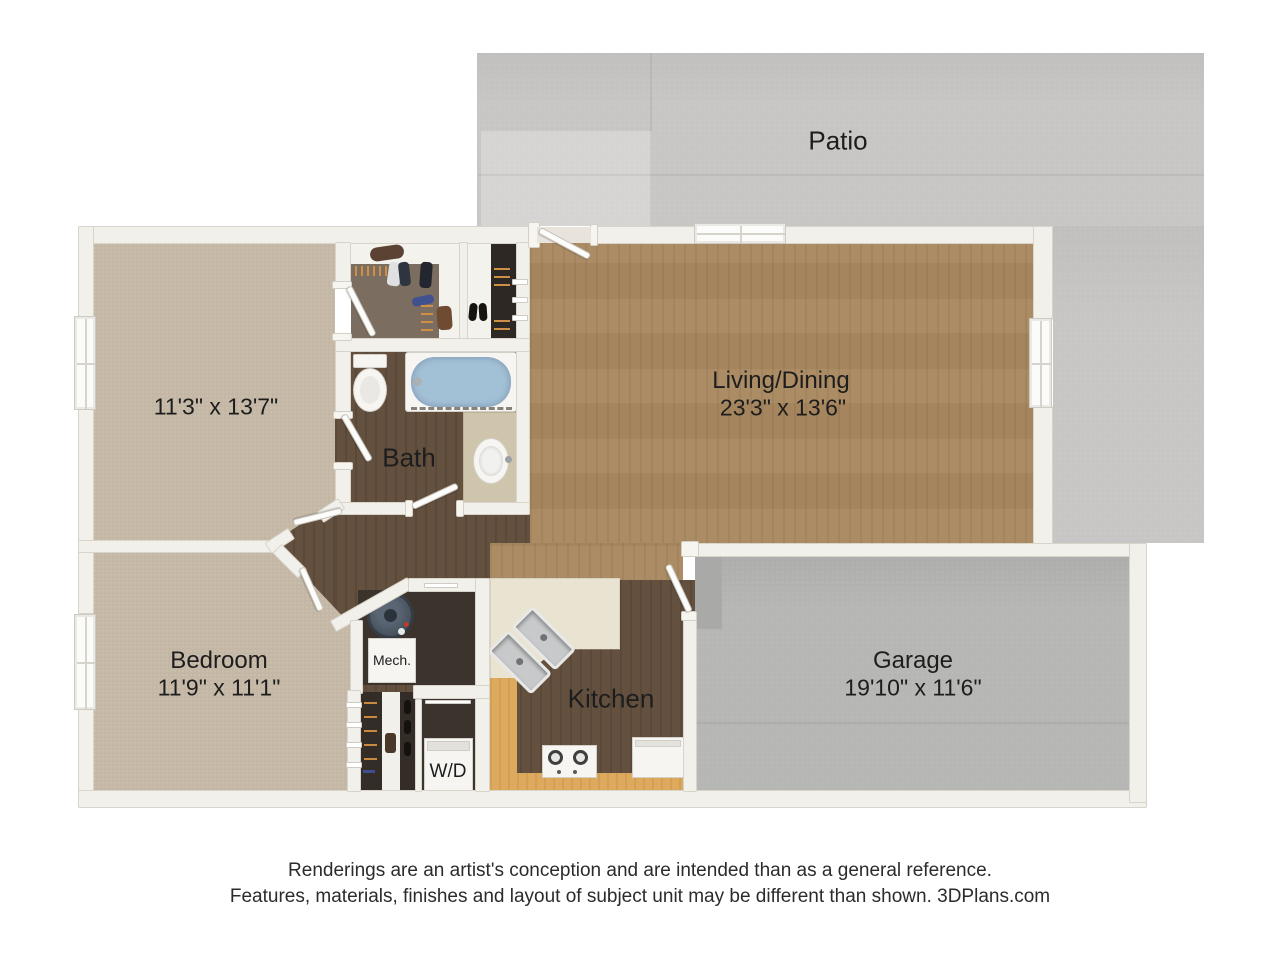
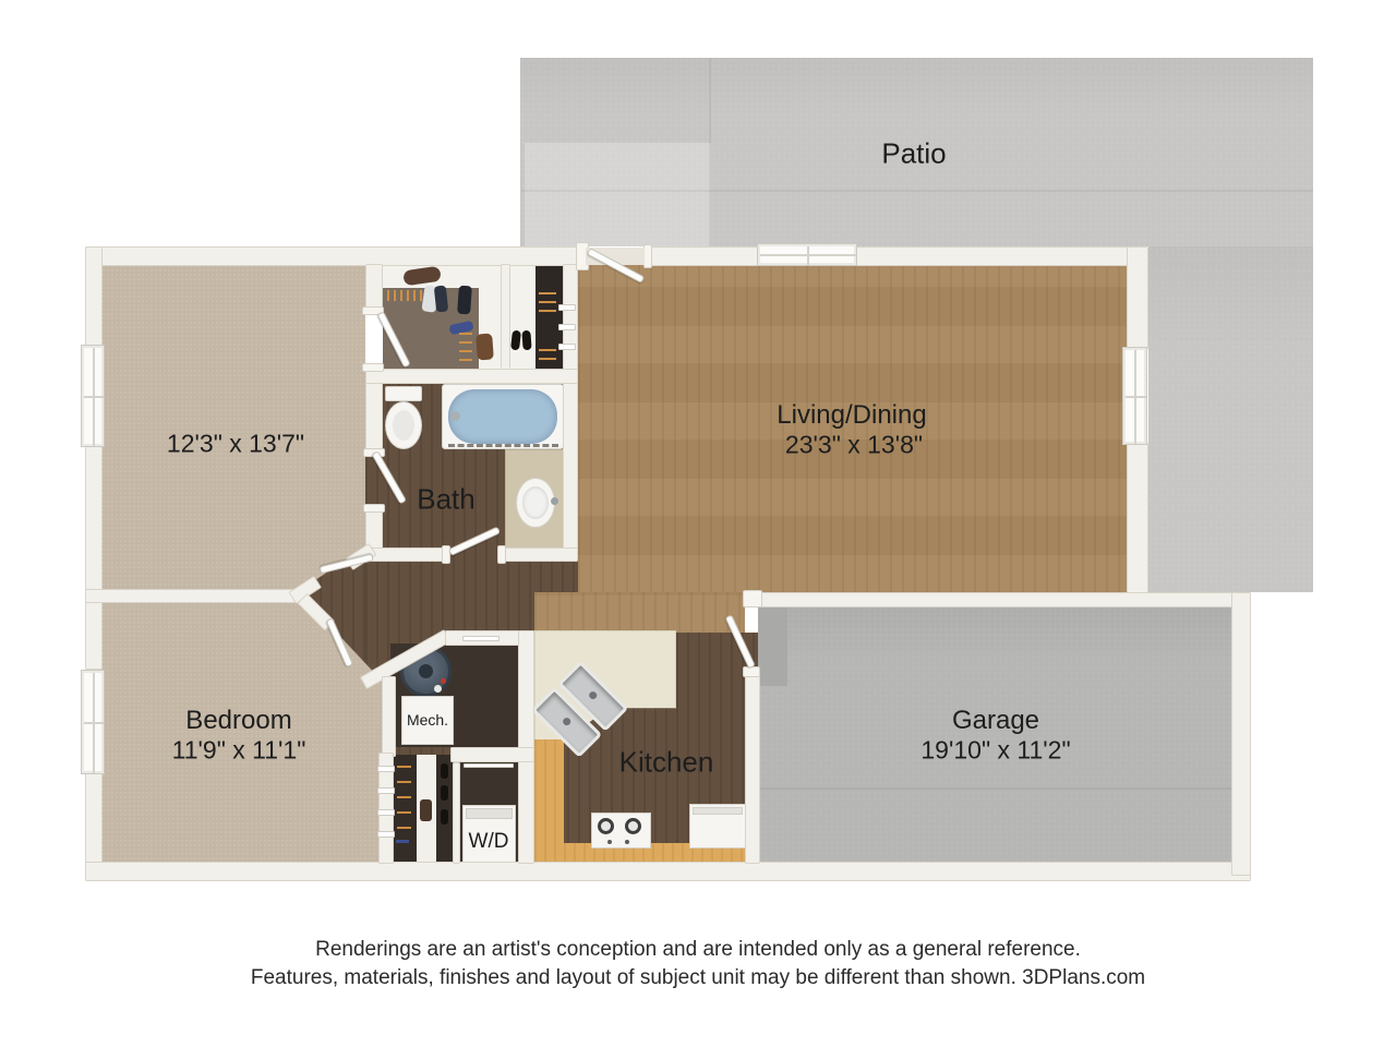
  Patio
- 11'3" x 13'7"
+ 12'3" x 13'7"
  Living/Dining
- 23'3" x 13'6"
+ 23'3" x 13'8"
  Bath
  Bedroom
  11'9" x 11'1"
  Kitchen
  Garage
- 19'10" x 11'6"
+ 19'10" x 11'2"
  Mech.
  W/D
- Renderings are an artist's conception and are intended than as a general reference.
+ Renderings are an artist's conception and are intended only as a general reference.
  Features, materials, finishes and layout of subject unit may be different than shown. 3DPlans.com
